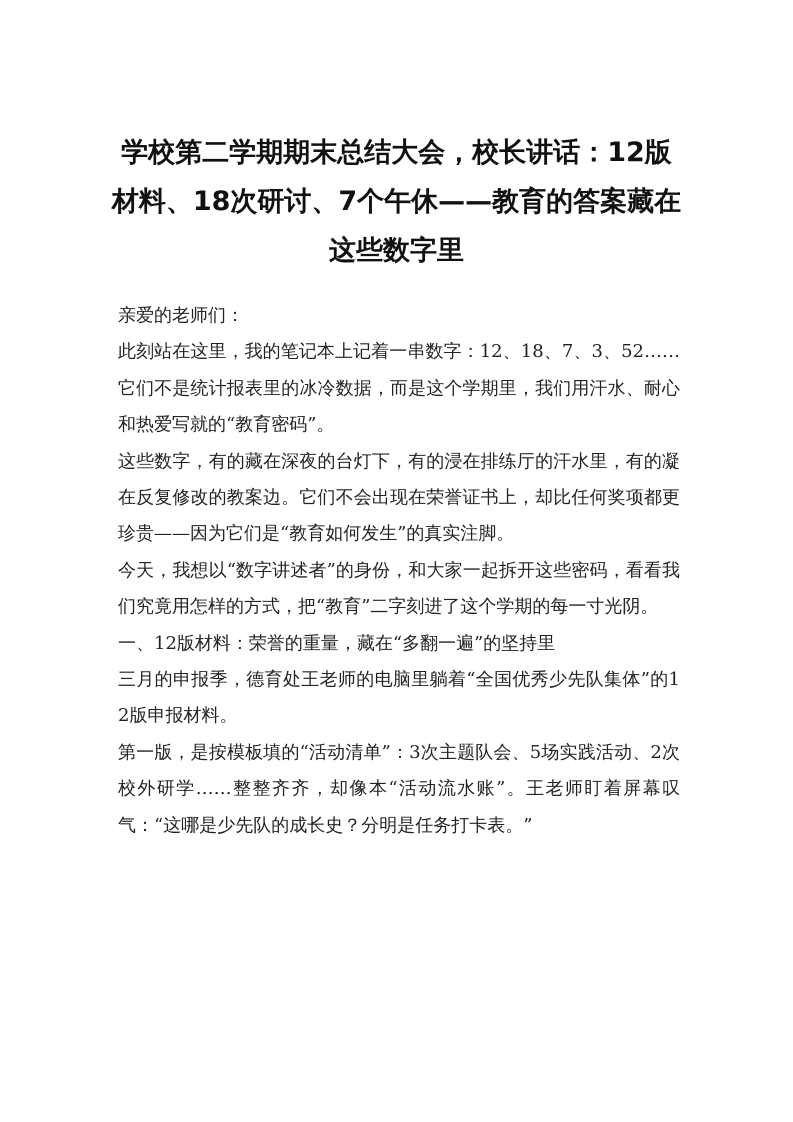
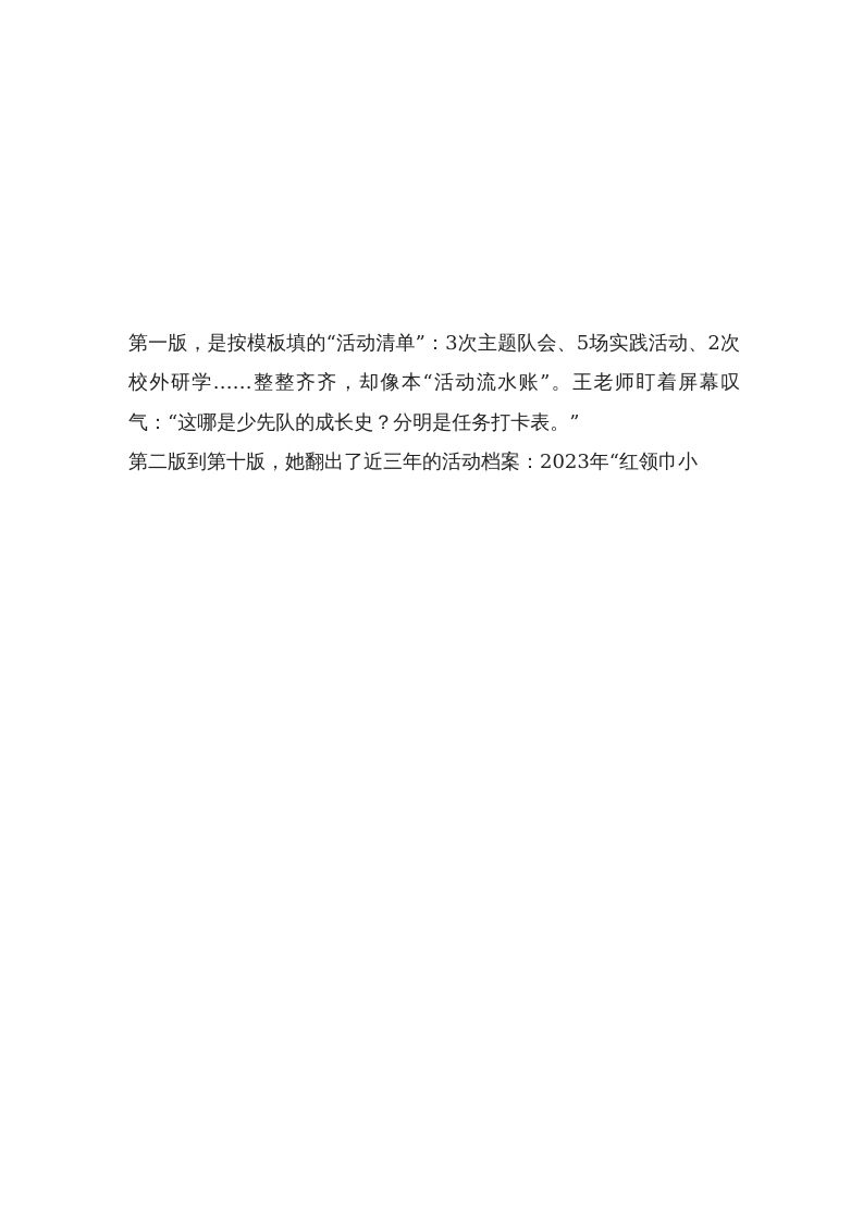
- 学校第二学期期末总结大会，校长讲话：12版材料、18次研讨、7个午休——教育的答案藏在这些数字里
- 亲爱的老师们：
- 此刻站在这里，我的笔记本上记着一串数字：12、18、7、3、52……它们不是统计报表里的冰冷数据，而是这个学期里，我们用汗水、耐心和热爱写就的“教育密码”。
- 这些数字，有的藏在深夜的台灯下，有的浸在排练厅的汗水里，有的凝在反复修改的教案边。它们不会出现在荣誉证书上，却比任何奖项都更珍贵——因为它们是“教育如何发生”的真实注脚。
- 今天，我想以“数字讲述者”的身份，和大家一起拆开这些密码，看看我们究竟用怎样的方式，把“教育”二字刻进了这个学期的每一寸光阴。
- 一、12版材料：荣誉的重量，藏在“多翻一遍”的坚持里
- 三月的申报季，德育处王老师的电脑里躺着“全国优秀少先队集体”的12版申报材料。
  第一版，是按模板填的“活动清单”：3次主题队会、5场实践活动、2次校外研学……整整齐齐，却像本“活动流水账”。王老师盯着屏幕叹气：“这哪是少先队的成长史？分明是任务打卡表。”
+ 第二版到第十版，她翻出了近三年的活动档案：2023年“红领巾小
